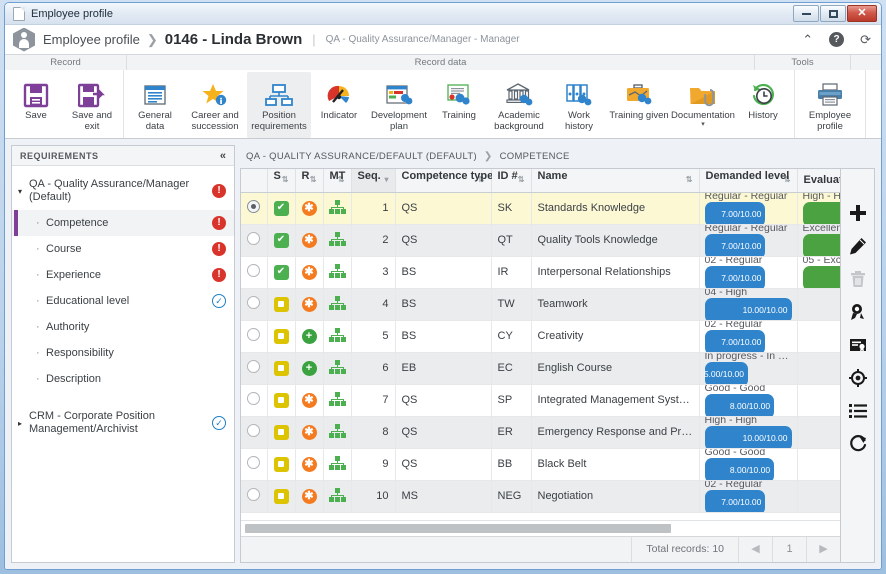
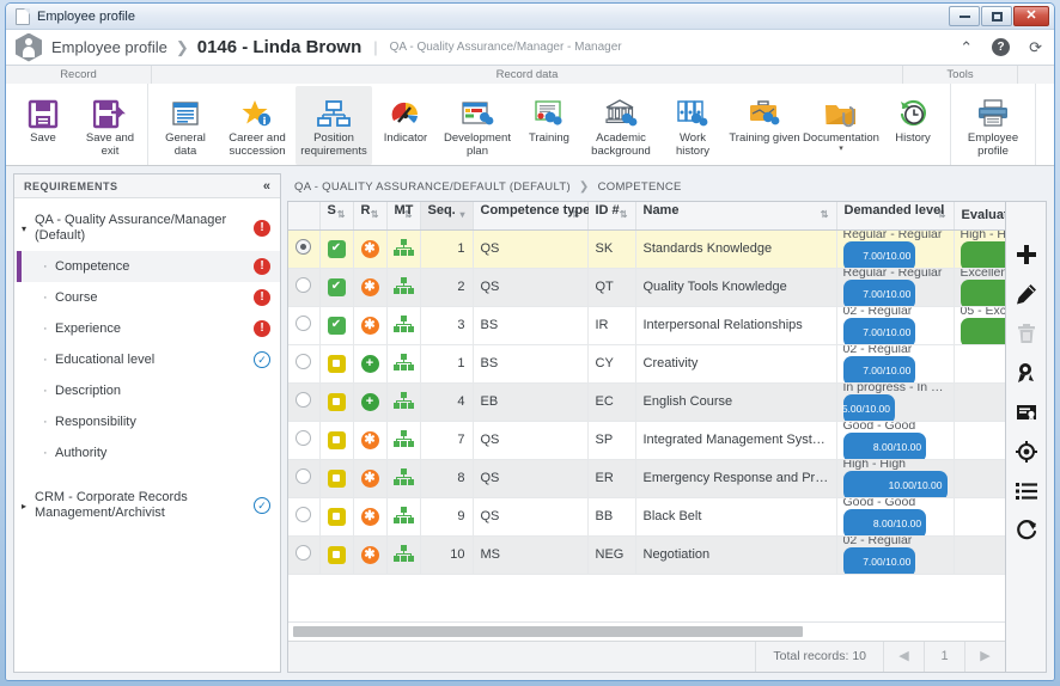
  Employee profile
  ✕
  Employee profile
  ❯
  0146 - Linda Brown
  |
  QA - Quality Assurance/Manager - Manager
  ⌃
  ?
  ⟳
  Record
  Record data
  Tools
  Save
  Save and exit
  General data
  Career and succession
  Position requirements
  Indicator
  Development plan
  Training
  Academic background
  Work history
  Training given
  Documentation
  History
  Employee profile
  REQUIREMENTS
  «
  ▾
  QA - Quality Assurance/Manager (Default)
  !
  ·
  Competence
  !
  ·
  Course
  !
  ·
  Experience
  !
  ·
  Educational level
  ✓
  ·
- Authority
+ Description
  ·
  Responsibility
  ·
- Description
+ Authority
  ▸
- CRM - Corporate Position Management/Archivist
+ CRM - Corporate Records Management/Archivist
  ✓
  QA - QUALITY ASSURANCE/DEFAULT (DEFAULT)
  ❯
  COMPETENCE
  	⇅S	⇅R	⇅MT	▾Seq.	⇅Competence typ	⇅ID #	⇅Name	⇅Demanded level	Evalua
  		✱		1	QS	SK	Standards Knowledge	Regular - Regular 7.00/10.00	High - H
  		✱		2	QS	QT	Quality Tools Knowledge	Regular - Regular 7.00/10.00	Excellen
  		✱		3	BS	IR	Interpersonal Relationships	02 - Regular 7.00/10.00	05 - Exc
- 		✱		4	BS	TW	Teamwork	04 - High 10.00/10.00
- 		+		5	BS	CY	Creativity	02 - Regular 7.00/10.00
+ 		+		1	BS	CY	Creativity	02 - Regular 7.00/10.00
- 		+		6	EB	EC	English Course	In progress - In pr.. 5.00/10.00
+ 		+		4	EB	EC	English Course	In progress - In pr.. 5.00/10.00
  		✱		7	QS	SP	Integrated Management System	Good - Good 8.00/10.00
  		✱		8	QS	ER	Emergency Response and Prepa	High - High 10.00/10.00
  		✱		9	QS	BB	Black Belt	Good - Good 8.00/10.00
  		✱		10	MS	NEG	Negotiation	02 - Regular 7.00/10.00
  Total records: 10
  ◀
  1
  ▶
